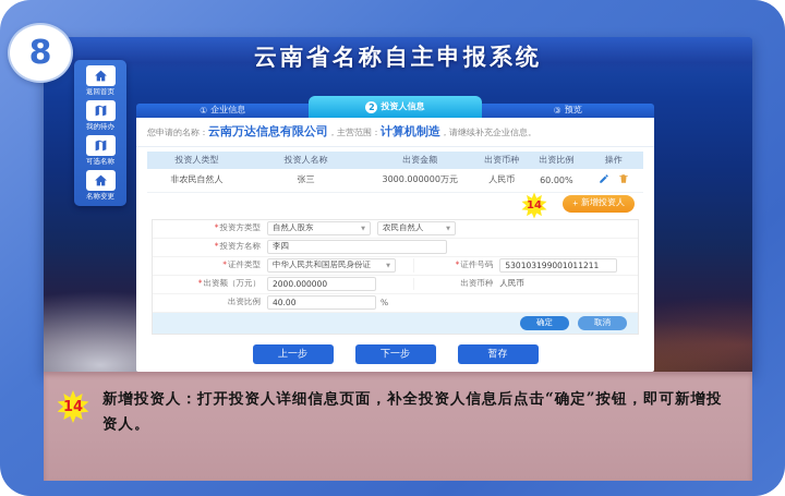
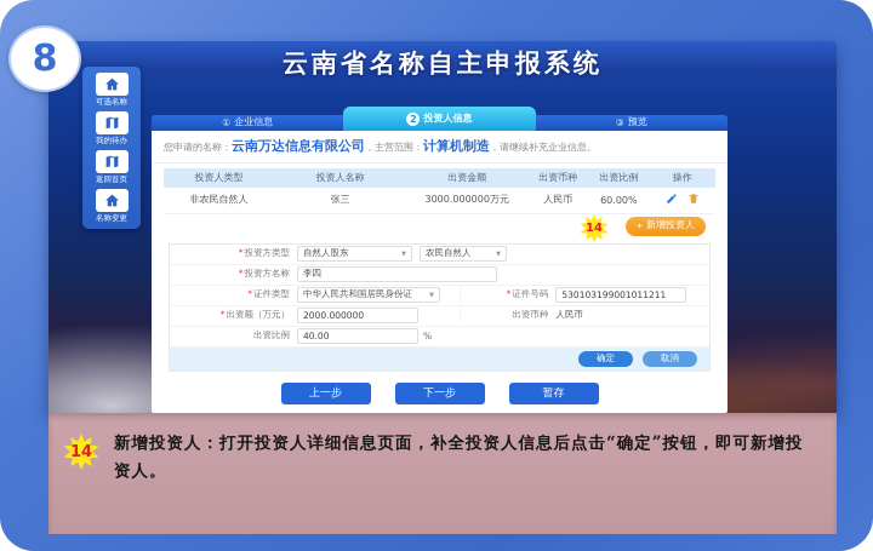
  8
  云南省名称自主申报系统
- 返回首页
+ 可选名称
  我的待办
- 可选名称
+ 返回首页
  名称变更
  ①
  企业信息
  2
  投资人信息
  ③
  预览
  您申请的名称：云南万达信息有限公司，主营范围：计算机制造，请继续补充企业信息。
  投资人类型	投资人名称	出资金额	出资币种	出资比例	操作
  非农民自然人	张三	3000.000000万元	人民币	60.00%
  14
  +
  新增投资人
  *投资方类型
  自然人股东
  农民自然人
  *投资方名称
  李四
  *证件类型
  中华人民共和国居民身份证
  *证件号码
  530103199001011211
  *出资额（万元）
  2000.000000
  出资币种
  人民币
  出资比例
  40.00
  %
  确定
  取消
  上一步
  下一步
  暂存
  14
  新增投资人：打开投资人详细信息页面，补全投资人信息后点击“确定”按钮，即可新增投资人。
